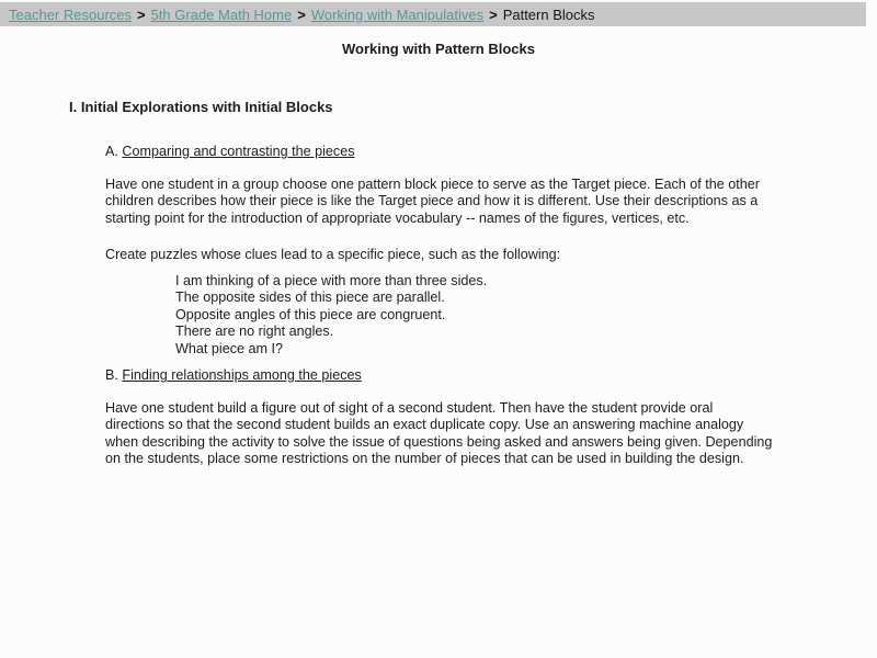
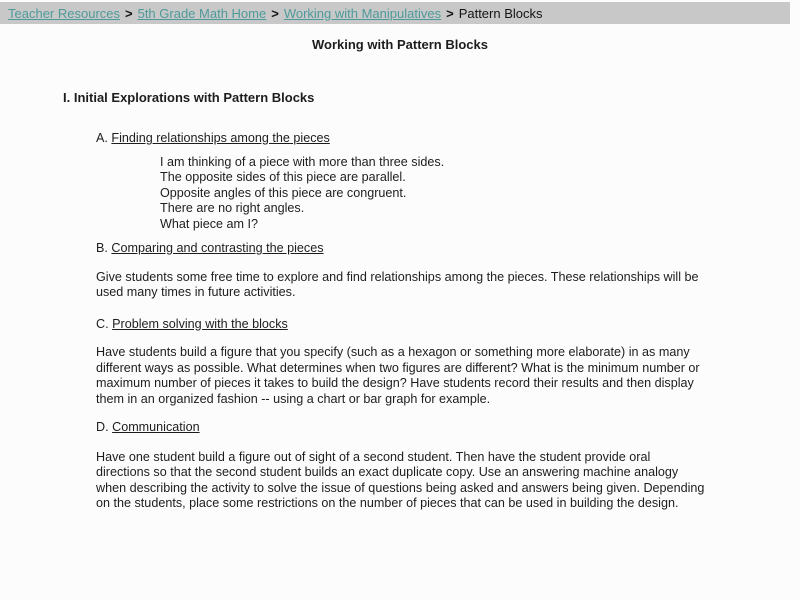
  Teacher Resources
  >
  5th Grade Math Home
  >
  Working with Manipulatives
  >
  Pattern Blocks
  Working with Pattern Blocks
- I. Initial Explorations with Initial Blocks
+ I. Initial Explorations with Pattern Blocks
- A. Comparing and contrasting the pieces
+ A. Finding relationships among the pieces
- Have one student in a group choose one pattern block piece to serve as the Target piece. Each of the other
- children describes how their piece is like the Target piece and how it is different. Use their descriptions as a
- starting point for the introduction of appropriate vocabulary -- names of the figures, vertices, etc.
- Create puzzles whose clues lead to a specific piece, such as the following:
  I am thinking of a piece with more than three sides.
  The opposite sides of this piece are parallel.
  Opposite angles of this piece are congruent.
  There are no right angles.
  What piece am I?
- B. Finding relationships among the pieces
+ B. Comparing and contrasting the pieces
+ Give students some free time to explore and find relationships among the pieces. These relationships will be
+ used many times in future activities.
+ C. Problem solving with the blocks
+ Have students build a figure that you specify (such as a hexagon or something more elaborate) in as many
+ different ways as possible. What determines when two figures are different? What is the minimum number or
+ maximum number of pieces it takes to build the design? Have students record their results and then display
+ them in an organized fashion -- using a chart or bar graph for example.
+ D. Communication
  Have one student build a figure out of sight of a second student. Then have the student provide oral
  directions so that the second student builds an exact duplicate copy. Use an answering machine analogy
  when describing the activity to solve the issue of questions being asked and answers being given. Depending
  on the students, place some restrictions on the number of pieces that can be used in building the design.
